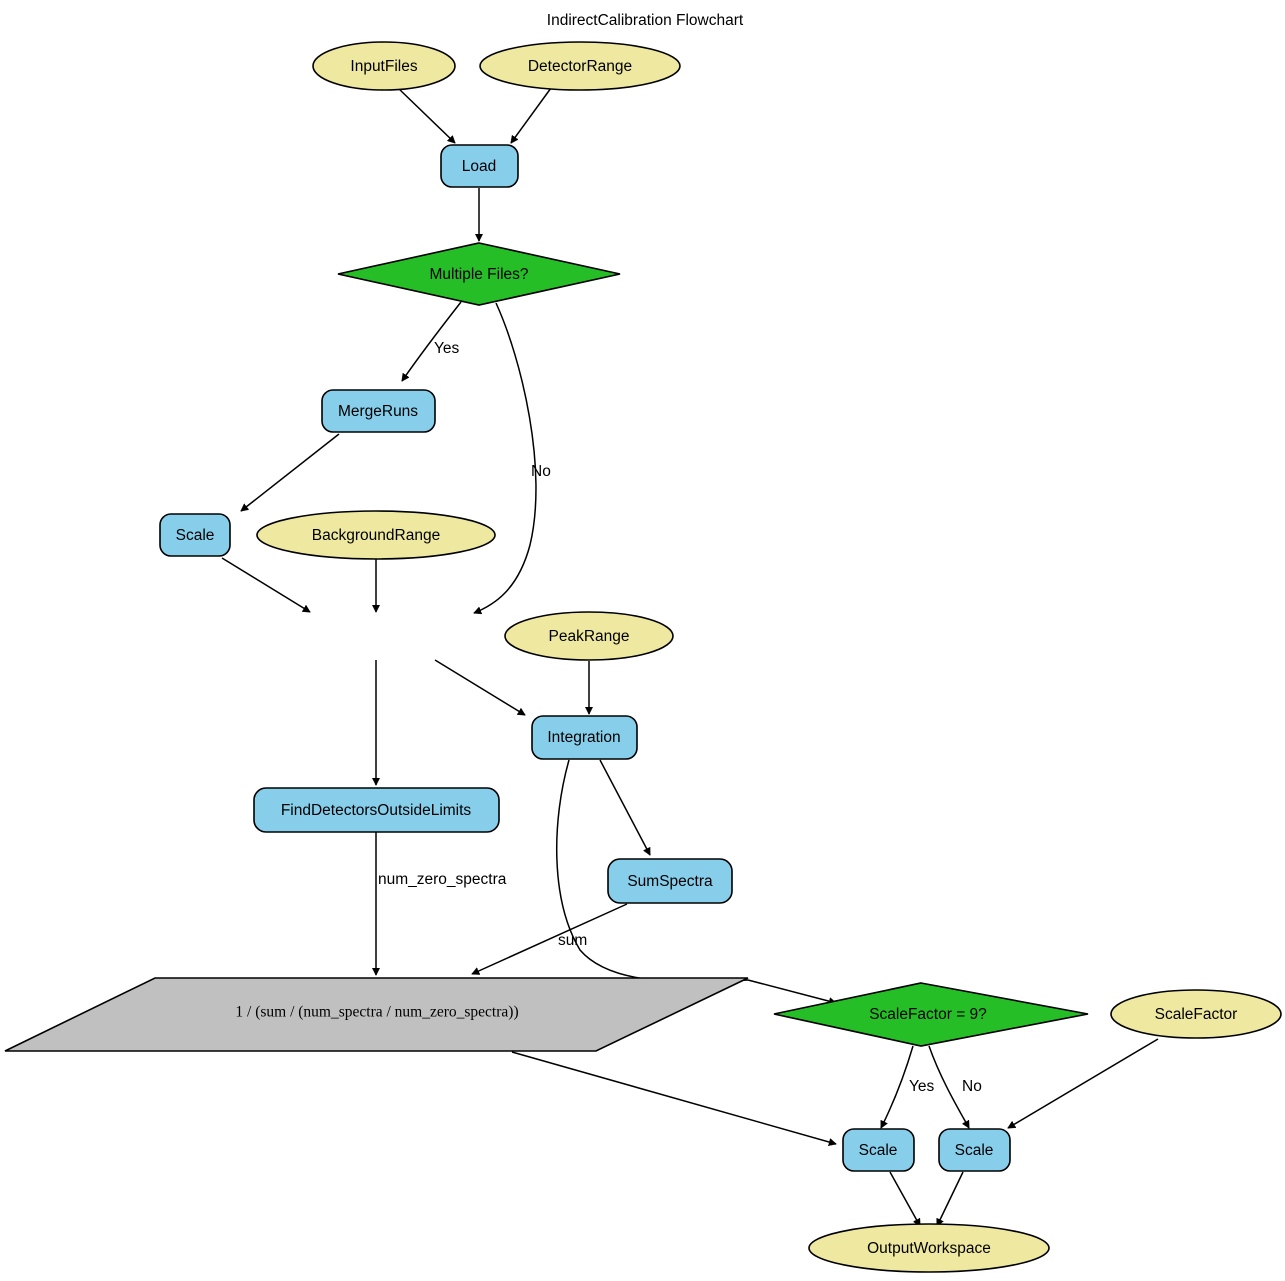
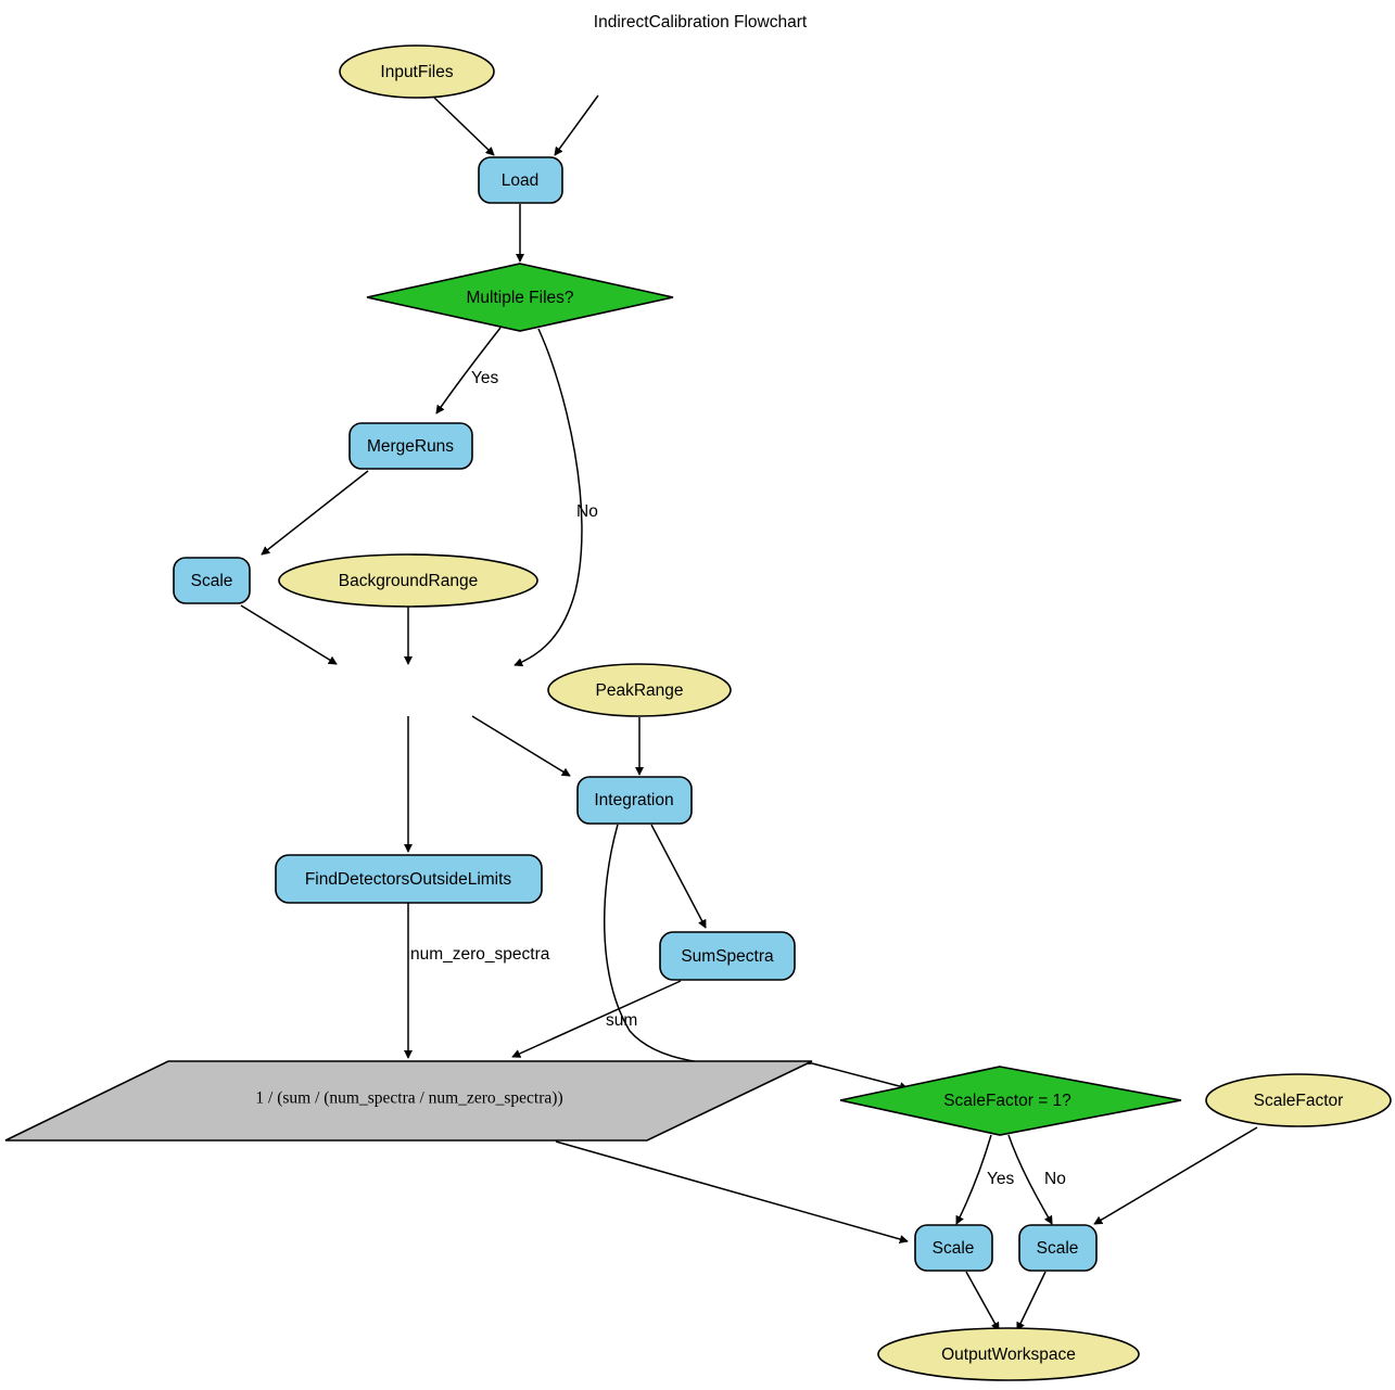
  IndirectCalibration Flowchart
  Yes
  No
  num_zero_spectra
  sum
  Yes
  No
  InputFiles
- DetectorRange
  Load
  Multiple Files?
  MergeRuns
  Scale
  BackgroundRange
  PeakRange
  Integration
  FindDetectorsOutsideLimits
  SumSpectra
  1 / (sum / (num_spectra / num_zero_spectra))
- ScaleFactor = 9?
+ ScaleFactor = 1?
  ScaleFactor
  Scale
  Scale
  OutputWorkspace
